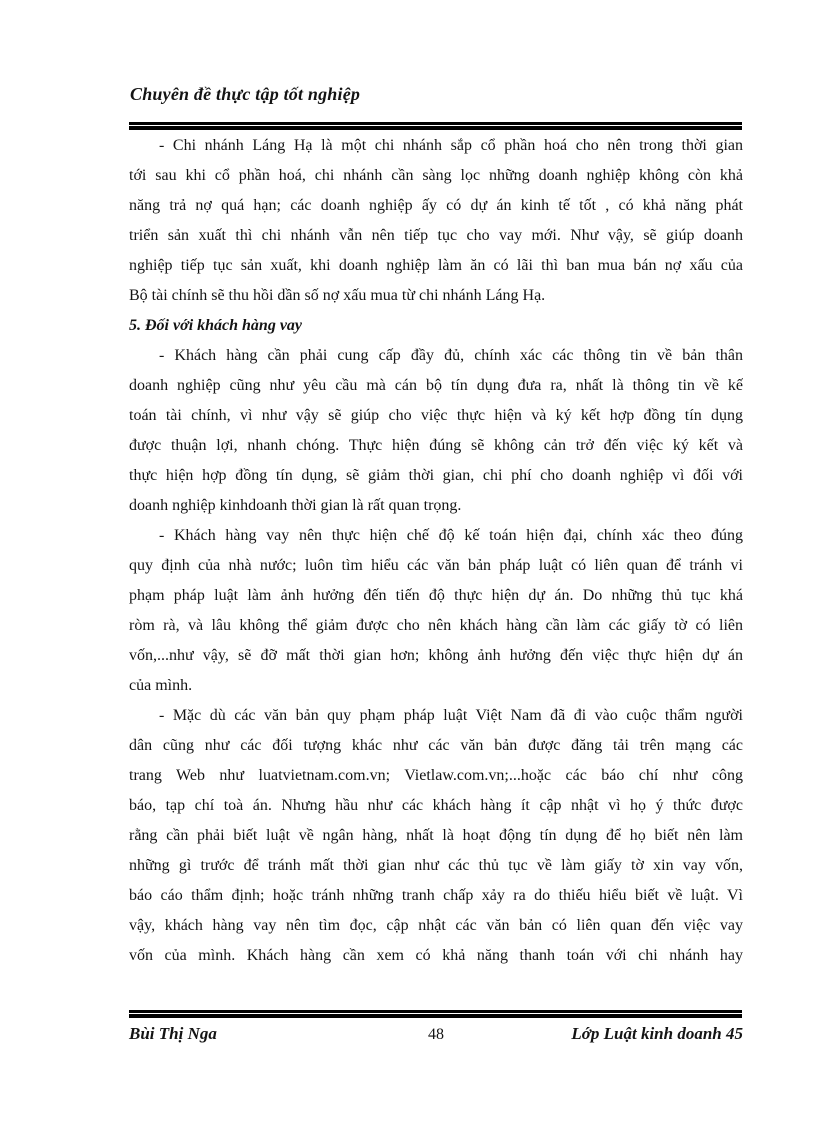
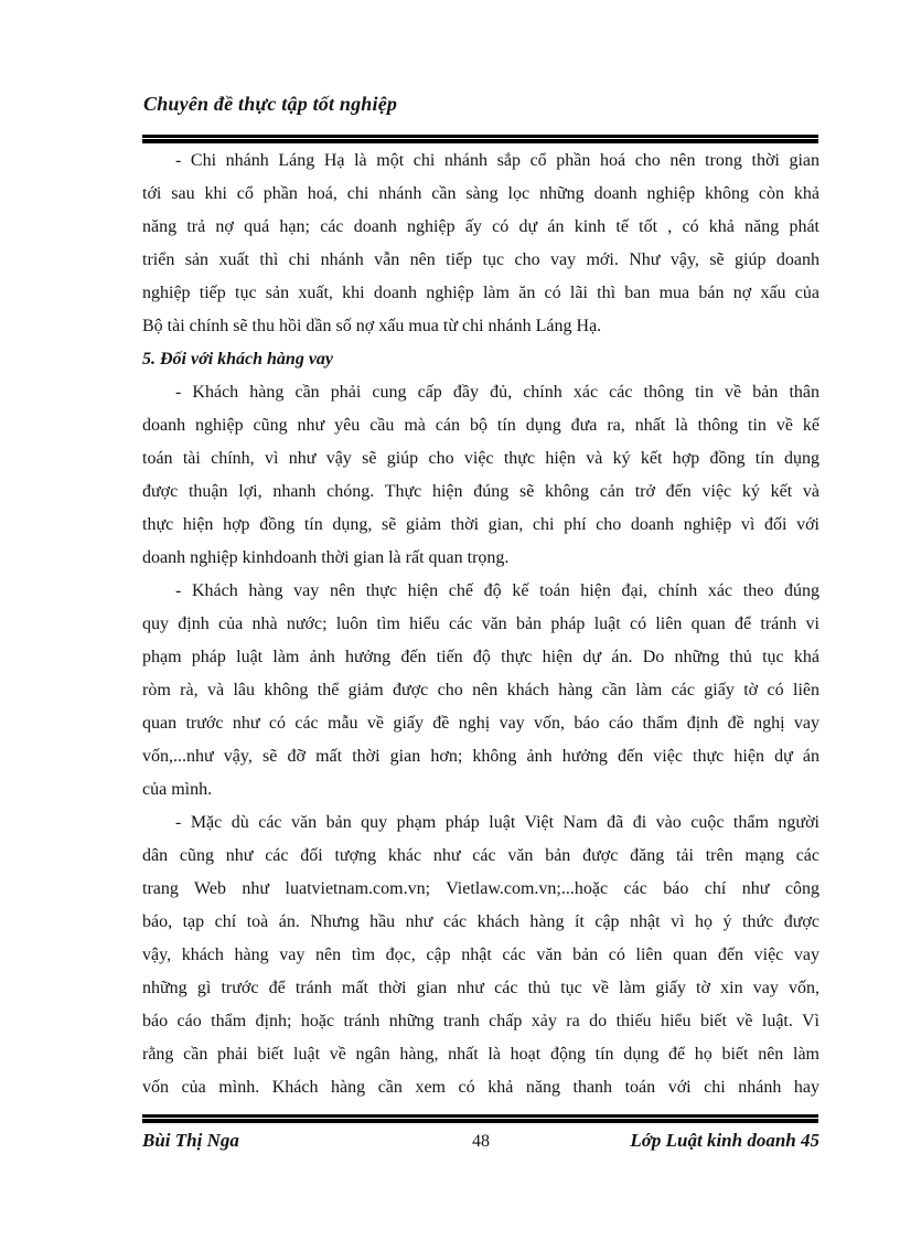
  Chuyên đề thực tập tốt nghiệp
  - Chi nhánh Láng Hạ là một chi nhánh sắp cổ phần hoá cho nên trong thời gian
  tới sau khi cổ phần hoá, chi nhánh cần sàng lọc những doanh nghiệp không còn khả
  năng trả nợ quá hạn; các doanh nghiệp ấy có dự án kinh tế tốt , có khả năng phát
  triển sản xuất thì chi nhánh vẫn nên tiếp tục cho vay mới. Như vậy, sẽ giúp doanh
  nghiệp tiếp tục sản xuất, khi doanh nghiệp làm ăn có lãi thì ban mua bán nợ xấu của
  Bộ tài chính sẽ thu hồi dần số nợ xấu mua từ chi nhánh Láng Hạ.
  5. Đối với khách hàng vay
  - Khách hàng cần phải cung cấp đầy đủ, chính xác các thông tin về bản thân
  doanh nghiệp cũng như yêu cầu mà cán bộ tín dụng đưa ra, nhất là thông tin về kế
  toán tài chính, vì như vậy sẽ giúp cho việc thực hiện và ký kết hợp đồng tín dụng
  được thuận lợi, nhanh chóng. Thực hiện đúng sẽ không cản trở đến việc ký kết và
  thực hiện hợp đồng tín dụng, sẽ giảm thời gian, chi phí cho doanh nghiệp vì đối với
  doanh nghiệp kinhdoanh thời gian là rất quan trọng.
  - Khách hàng vay nên thực hiện chế độ kế toán hiện đại, chính xác theo đúng
  quy định của nhà nước; luôn tìm hiểu các văn bản pháp luật có liên quan để tránh vi
  phạm pháp luật làm ảnh hưởng đến tiến độ thực hiện dự án. Do những thủ tục khá
  ròm rà, và lâu không thể giảm được cho nên khách hàng cần làm các giấy tờ có liên
+ quan trước như có các mẫu về giấy đề nghị vay vốn, báo cáo thẩm định đề nghị vay
  vốn,...như vậy, sẽ đỡ mất thời gian hơn; không ảnh hưởng đến việc thực hiện dự án
  của mình.
  - Mặc dù các văn bản quy phạm pháp luật Việt Nam đã đi vào cuộc thẩm người
  dân cũng như các đối tượng khác như các văn bản được đăng tải trên mạng các
  trang Web như luatvietnam.com.vn; Vietlaw.com.vn;...hoặc các báo chí như công
  báo, tạp chí toà án. Nhưng hầu như các khách hàng ít cập nhật vì họ ý thức được
- rằng cần phải biết luật về ngân hàng, nhất là hoạt động tín dụng để họ biết nên làm
+ vậy, khách hàng vay nên tìm đọc, cập nhật các văn bản có liên quan đến việc vay
  những gì trước để tránh mất thời gian như các thủ tục về làm giấy tờ xin vay vốn,
  báo cáo thẩm định; hoặc tránh những tranh chấp xảy ra do thiếu hiểu biết về luật. Vì
- vậy, khách hàng vay nên tìm đọc, cập nhật các văn bản có liên quan đến việc vay
+ rằng cần phải biết luật về ngân hàng, nhất là hoạt động tín dụng để họ biết nên làm
  vốn của mình. Khách hàng cần xem có khả năng thanh toán với chi nhánh hay
  Bùi Thị Nga
  48
  Lớp Luật kinh doanh 45
